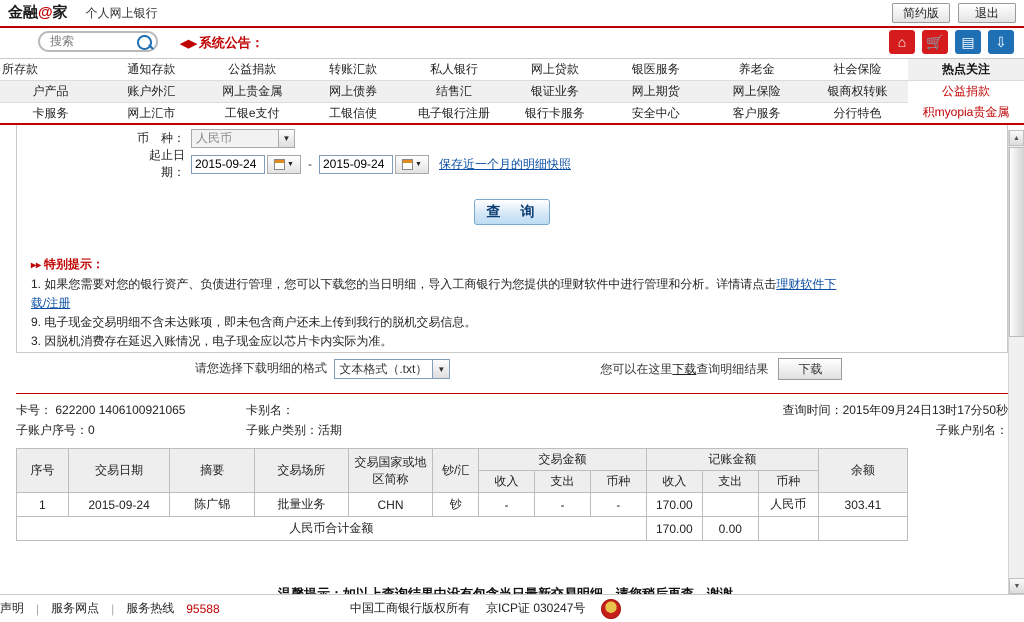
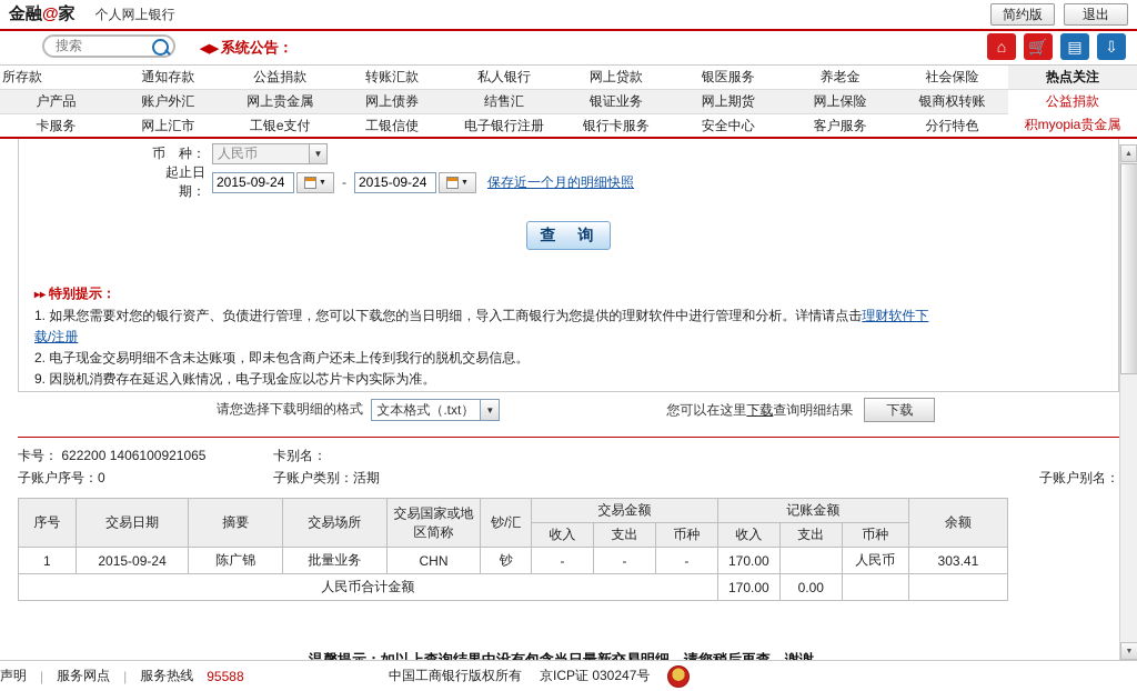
  金融@家
  个人网上银行
  简约版
  退出
  搜索
  ◀▶ 系统公告：
  ⌂
  🛒
  ▤
  ⇩
  所存款
  通知存款
  公益捐款
  转账汇款
  私人银行
  网上贷款
  银医服务
  养老金
  社会保险
  户产品
  账户外汇
  网上贵金属
  网上债券
  结售汇
  银证业务
  网上期货
  网上保险
  银商权转账
  卡服务
  网上汇市
  工银e支付
  工银信使
  电子银行注册
  银行卡服务
  安全中心
  客户服务
  分行特色
  热点关注
  公益捐款
  积myopia贵金属
  币 种：
  人民币
  ▼
  起止日期：
  2015-09-24
  -
  2015-09-24
  保存近一个月的明细快照
  查 询
  ▸▸ 特别提示：
  1. 如果您需要对您的银行资产、负债进行管理，您可以下载您的当日明细，导入工商银行为您提供的理财软件中进行管理和分析。详情请点击理财软件下载/注册
- 9. 电子现金交易明细不含未达账项，即未包含商户还未上传到我行的脱机交易信息。
+ 2. 电子现金交易明细不含未达账项，即未包含商户还未上传到我行的脱机交易信息。
- 3. 因脱机消费存在延迟入账情况，电子现金应以芯片卡内实际为准。
+ 9. 因脱机消费存在延迟入账情况，电子现金应以芯片卡内实际为准。
  请您选择下载明细的格式
  文本格式（.txt）
  ▼
  您可以在这里下载查询明细结果
  下载
  卡号： 622200 1406100921065
  卡别名：
- 查询时间：2015年09月24日13时17分50秒
  子账户序号：0
  子账户类别：活期
  子账户别名：
  序号	交易日期	摘要	交易场所	交易国家或地区简称	钞/汇	交易金额	记账金额	余额
  收入	支出	币种	收入	支出	币种
  1	2015-09-24	陈广锦	批量业务	CHN	钞	-	-	-	170.00		人民币	303.41
  人民币合计金额	170.00	0.00
  声明
  |
  服务网点
  |
  服务热线
  95588
  中国工商银行版权所有
  京ICP证 030247号
